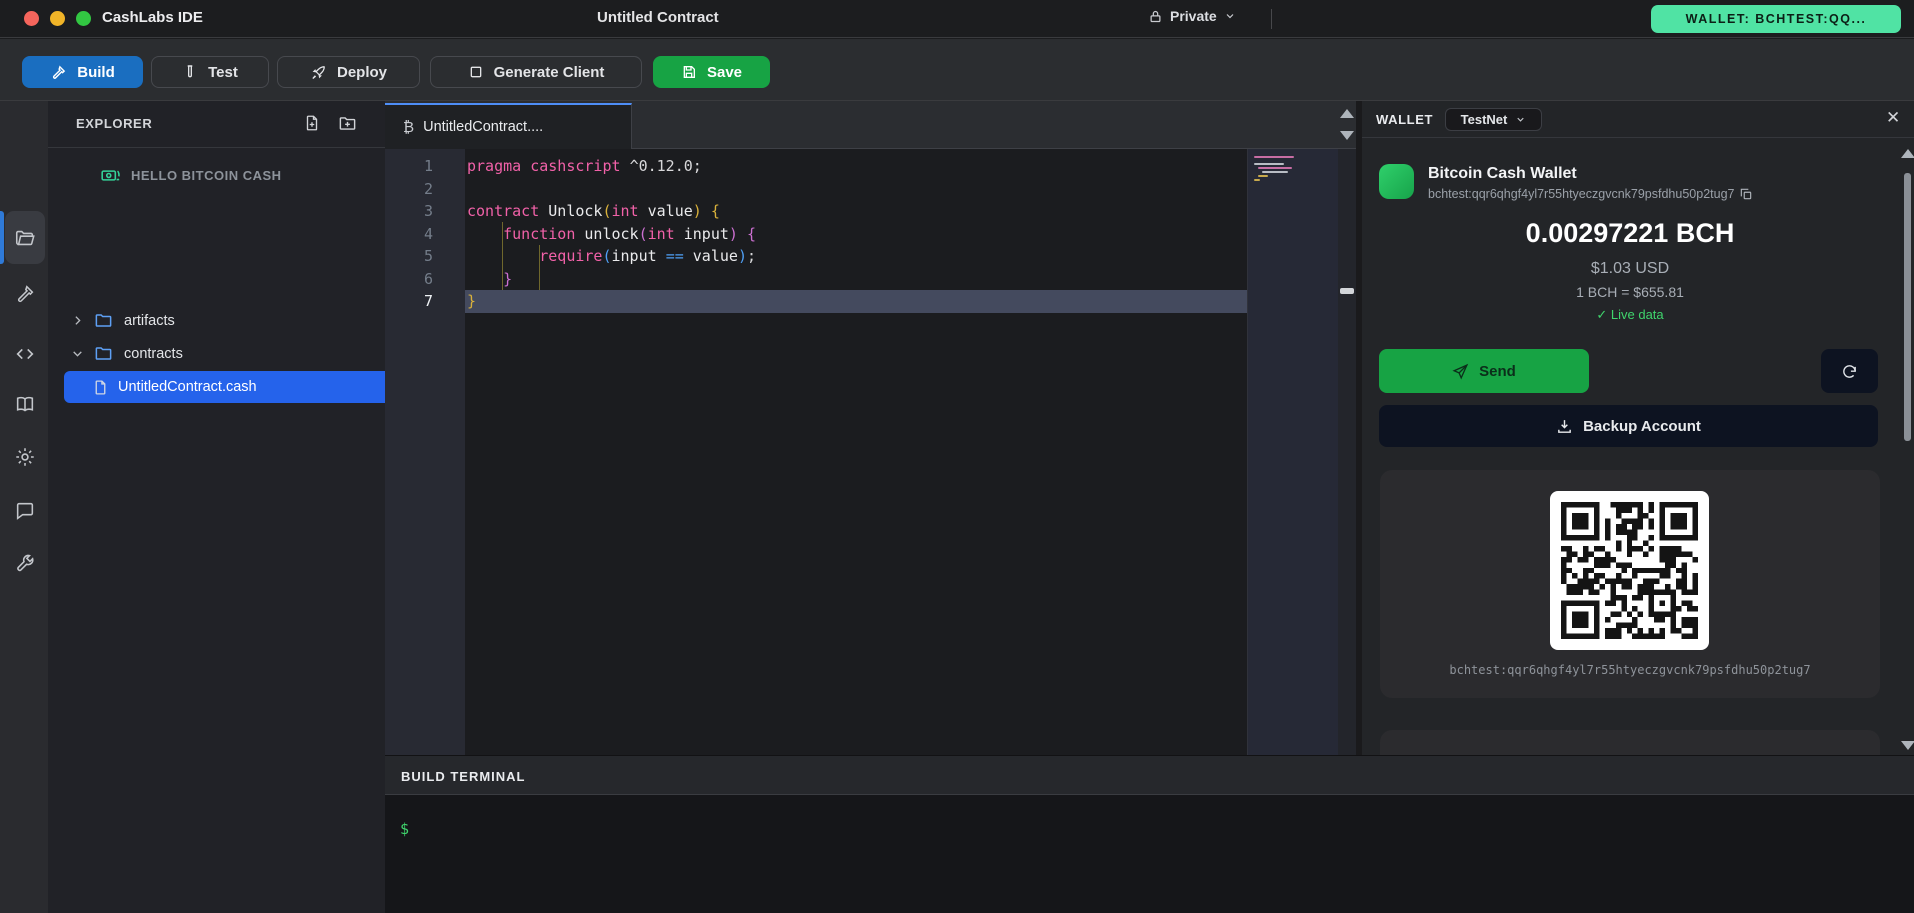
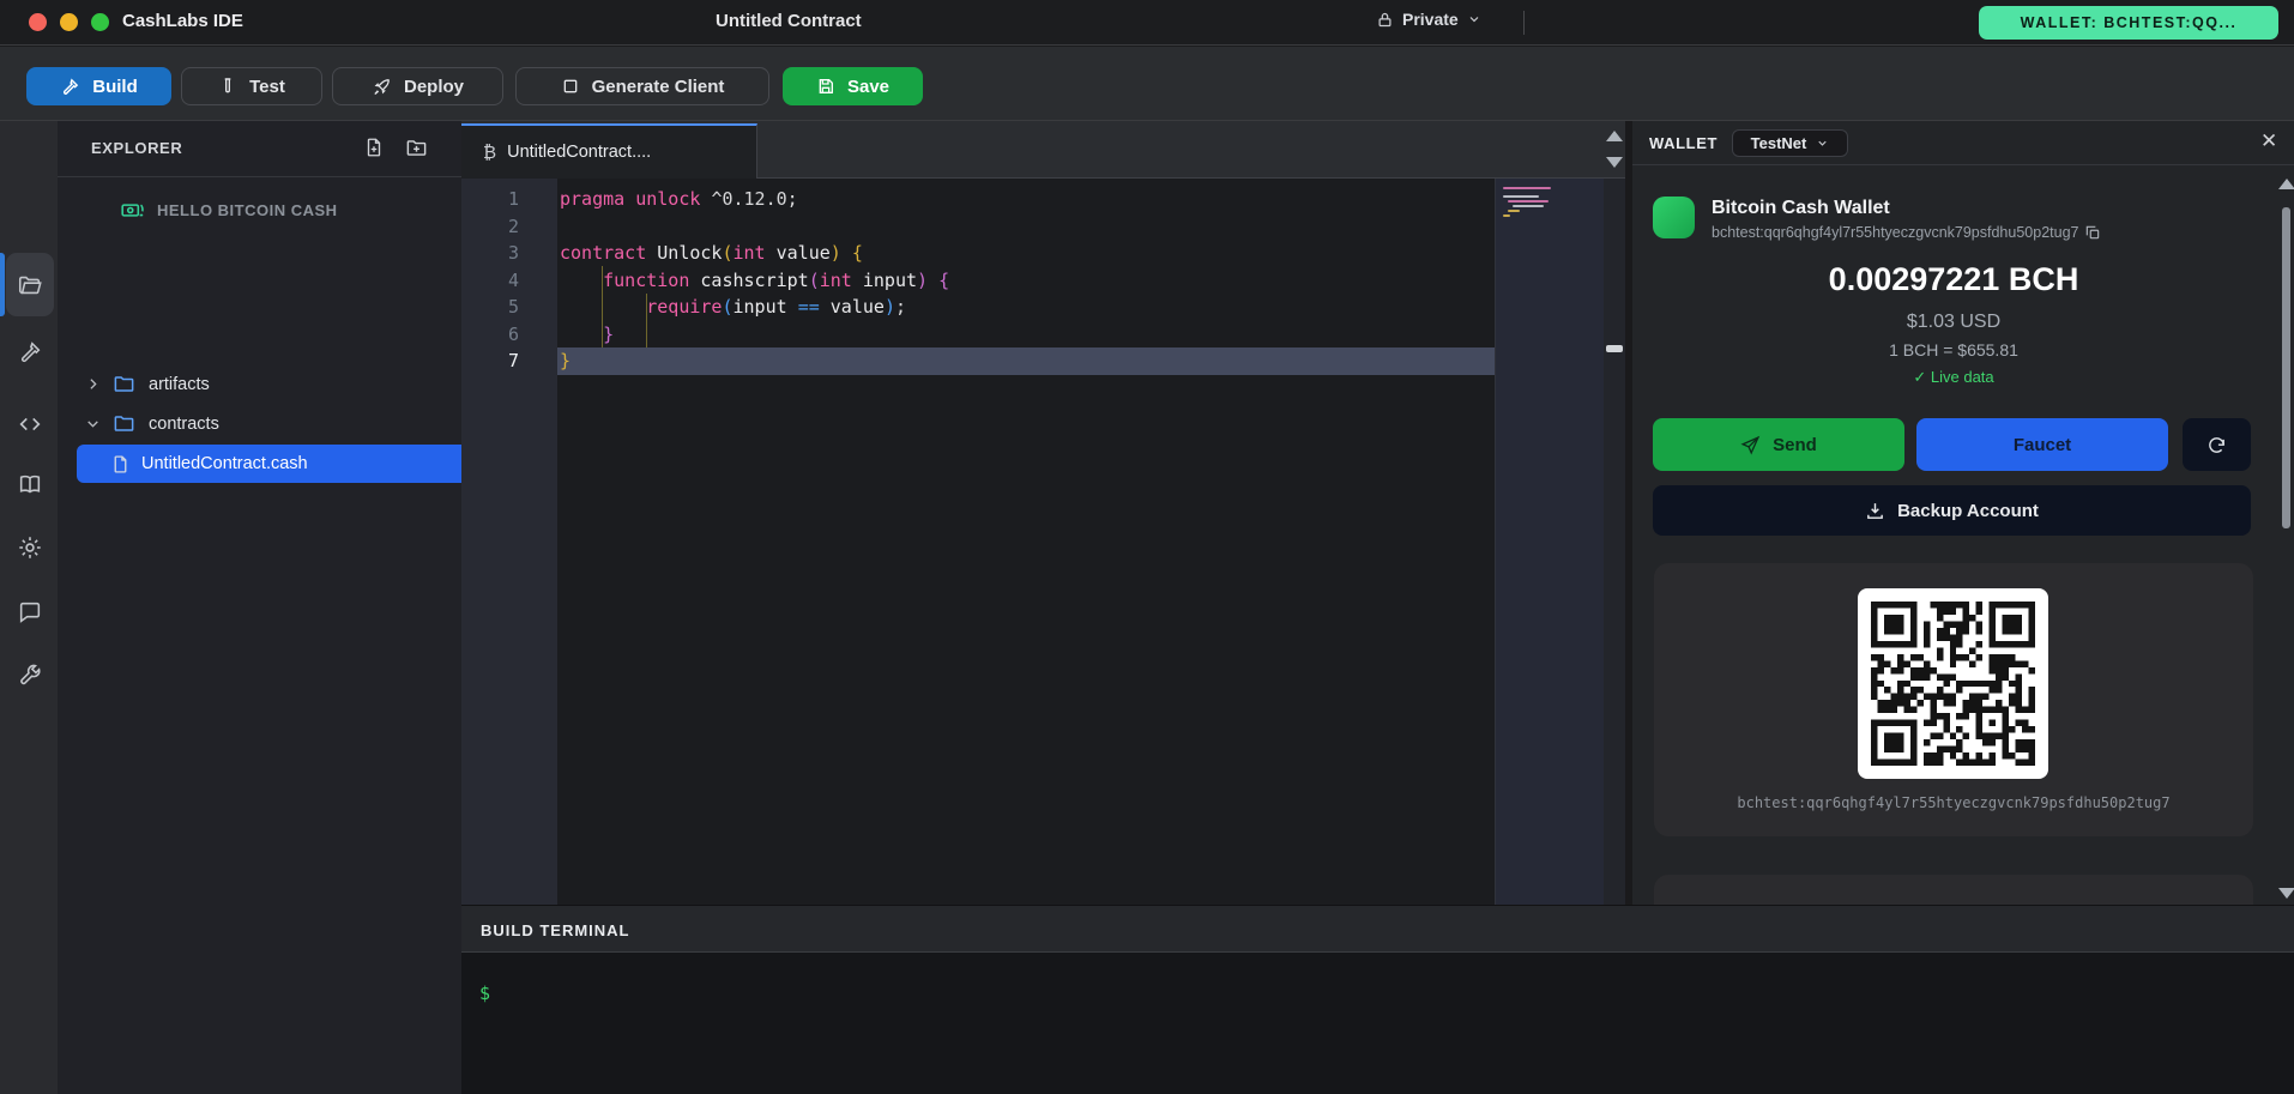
  CashLabs IDE
  Untitled Contract
  Private
  WALLET: BCHTEST:QQ...
  Build
  Test
  Deploy
  Generate Client
  Save
  EXPLORER
  HELLO BITCOIN CASH
  artifacts
  contracts
  UntitledContract.cash
  ₿
  UntitledContract....
  1
  2
  3
  4
  5
  6
  7
- pragma cashscript ^0.12.0;
+ pragma unlock ^0.12.0;
  contract Unlock(int value) {
- function unlock(int input) {
+ function cashscript(int input) {
  require(input == value);
  }
  }
  WALLET
  TestNet
  ✕
  Bitcoin Cash Wallet
  bchtest:qqr6qhgf4yl7r55htyeczgvcnk79psfdhu50p2tug7
  0.00297221 BCH
  $1.03 USD
  1 BCH = $655.81
  ✓ Live data
  Send
+ Faucet
  Backup Account
  bchtest:qqr6qhgf4yl7r55htyeczgvcnk79psfdhu50p2tug7
  BUILD TERMINAL
  $
